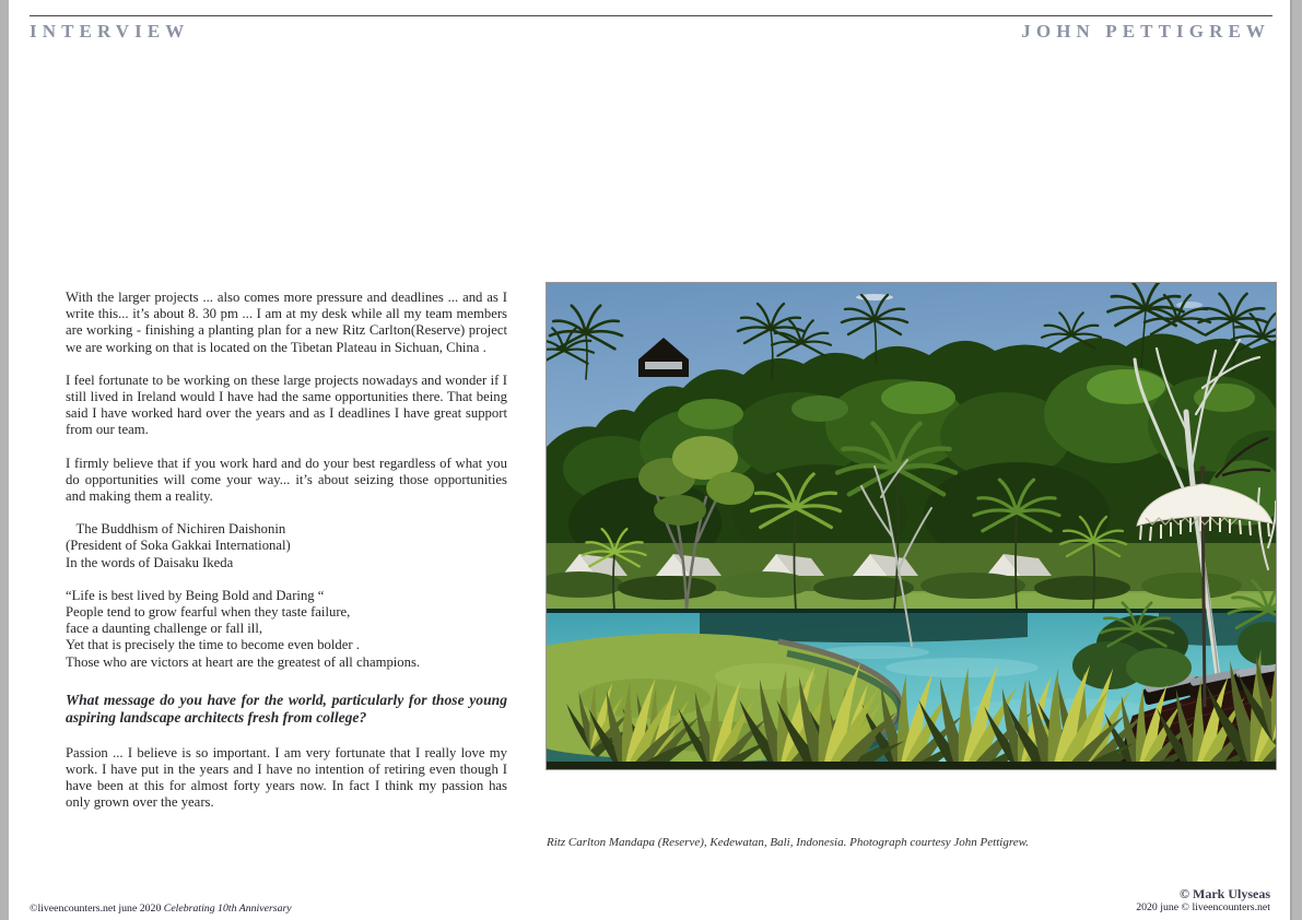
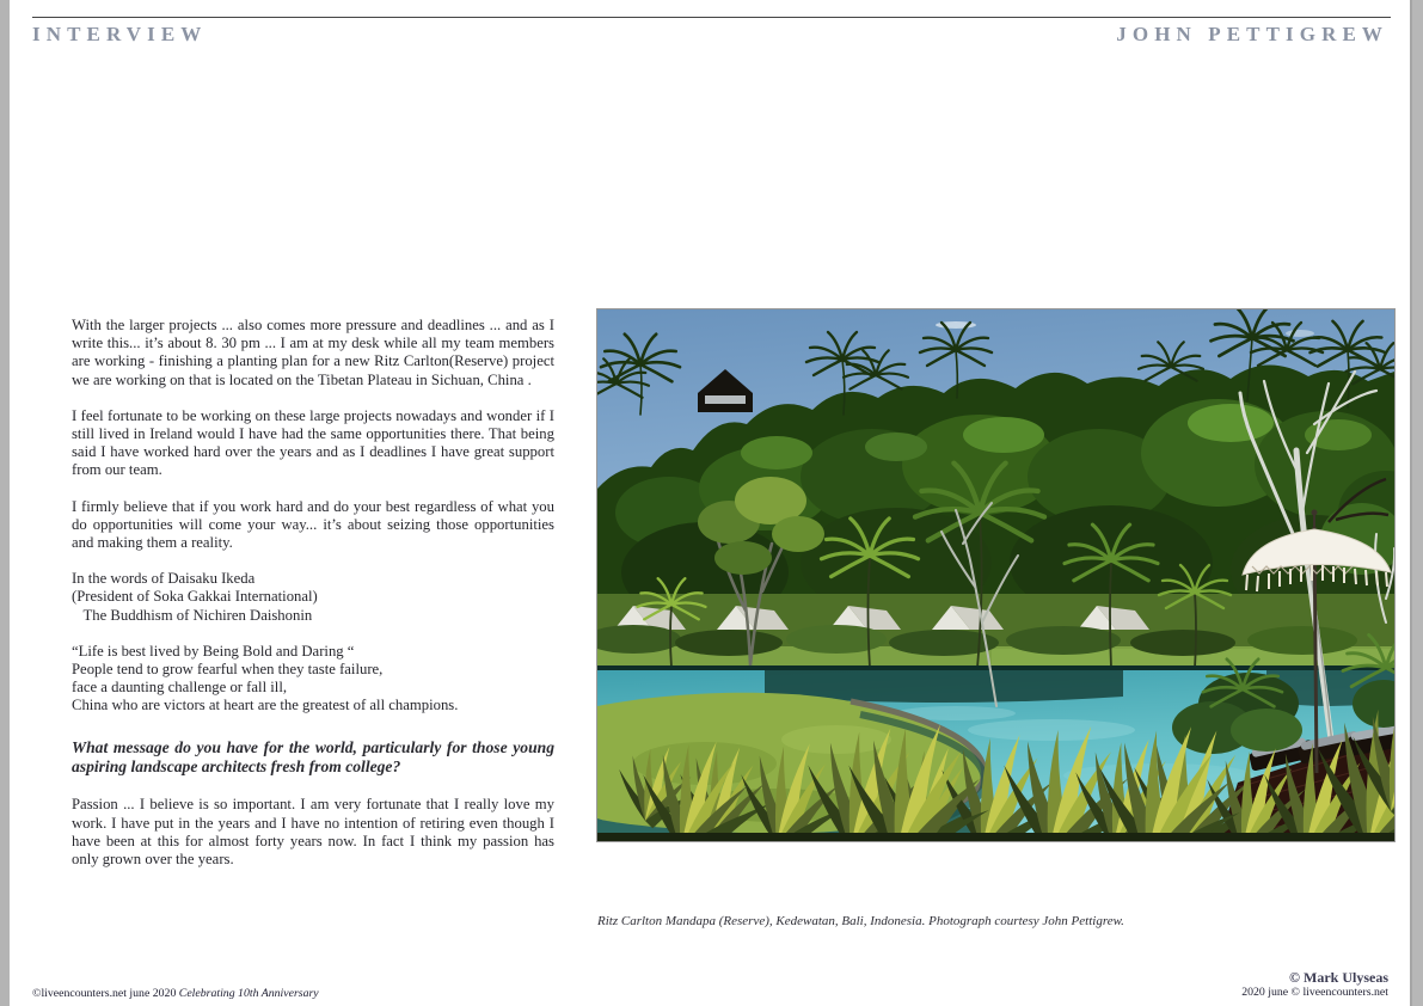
  INTERVIEW
  JOHN PETTIGREW
  With the larger projects ... also comes more pressure and deadlines ... and as I write this... it’s about 8. 30 pm ... I am at my desk while all my team members are working - finishing a planting plan for a new Ritz Carlton(Reserve) project we are working on that is located on the Tibetan Plateau in Sichuan, China .
  I feel fortunate to be working on these large projects nowadays and wonder if I still lived in Ireland would I have had the same opportunities there. That being said I have worked hard over the years and as I deadlines I have great support from our team.
  I firmly believe that if you work hard and do your best regardless of what you do opportunities will come your way... it’s about seizing those opportunities and making them a reality.
- The Buddhism of Nichiren Daishonin
+ In the words of Daisaku Ikeda
  (President of Soka Gakkai International)
- In the words of Daisaku Ikeda
+ The Buddhism of Nichiren Daishonin
  “Life is best lived by Being Bold and Daring “
  People tend to grow fearful when they taste failure,
  face a daunting challenge or fall ill,
- Yet that is precisely the time to become even bolder .
- Those who are victors at heart are the greatest of all champions.
+ China who are victors at heart are the greatest of all champions.
  What message do you have for the world, particularly for those young aspiring landscape architects fresh from college?
  Passion ... I believe is so important. I am very fortunate that I really love my work. I have put in the years and I have no intention of retiring even though I have been at this for almost forty years now. In fact I think my passion has only grown over the years.
  Ritz Carlton Mandapa (Reserve), Kedewatan, Bali, Indonesia. Photograph courtesy John Pettigrew.
  ©liveencounters.net june 2020 Celebrating 10th Anniversary
  © Mark Ulyseas
  2020 june © liveencounters.net
